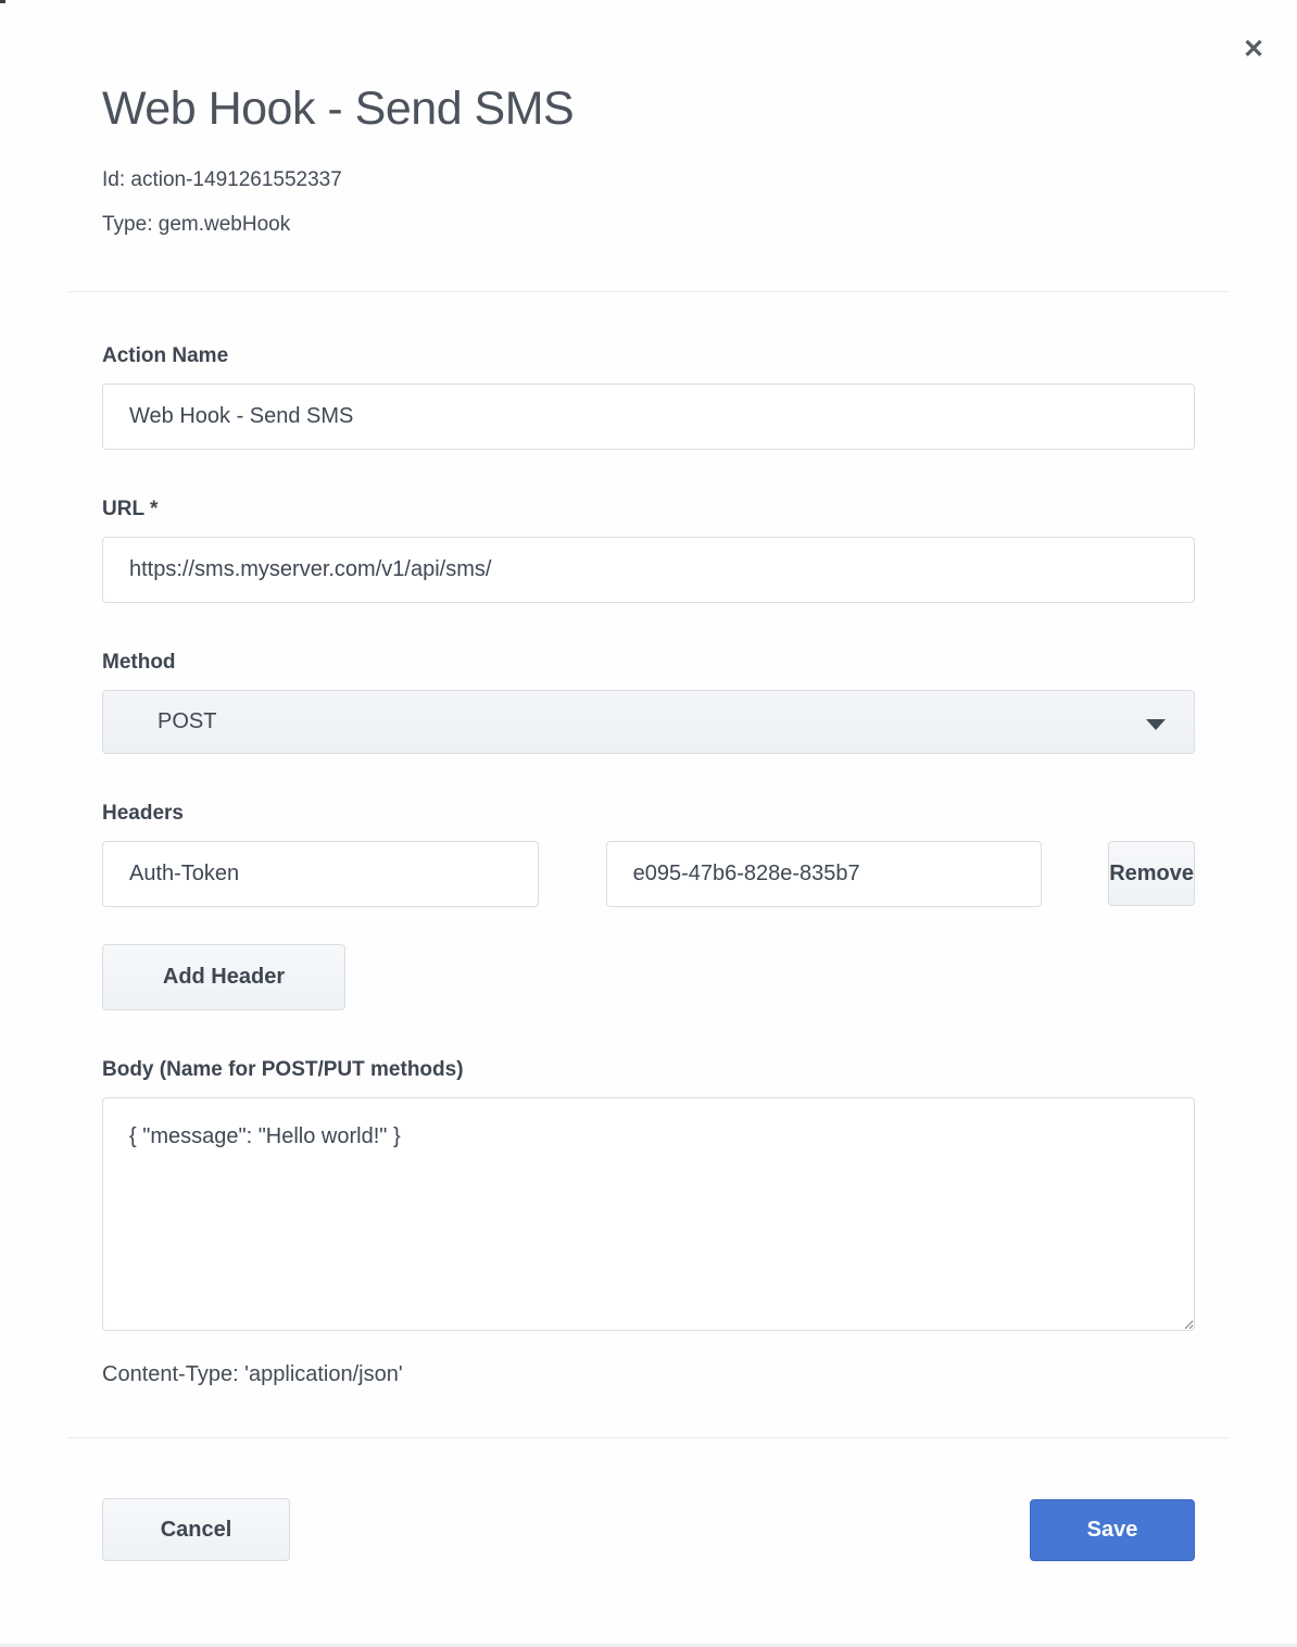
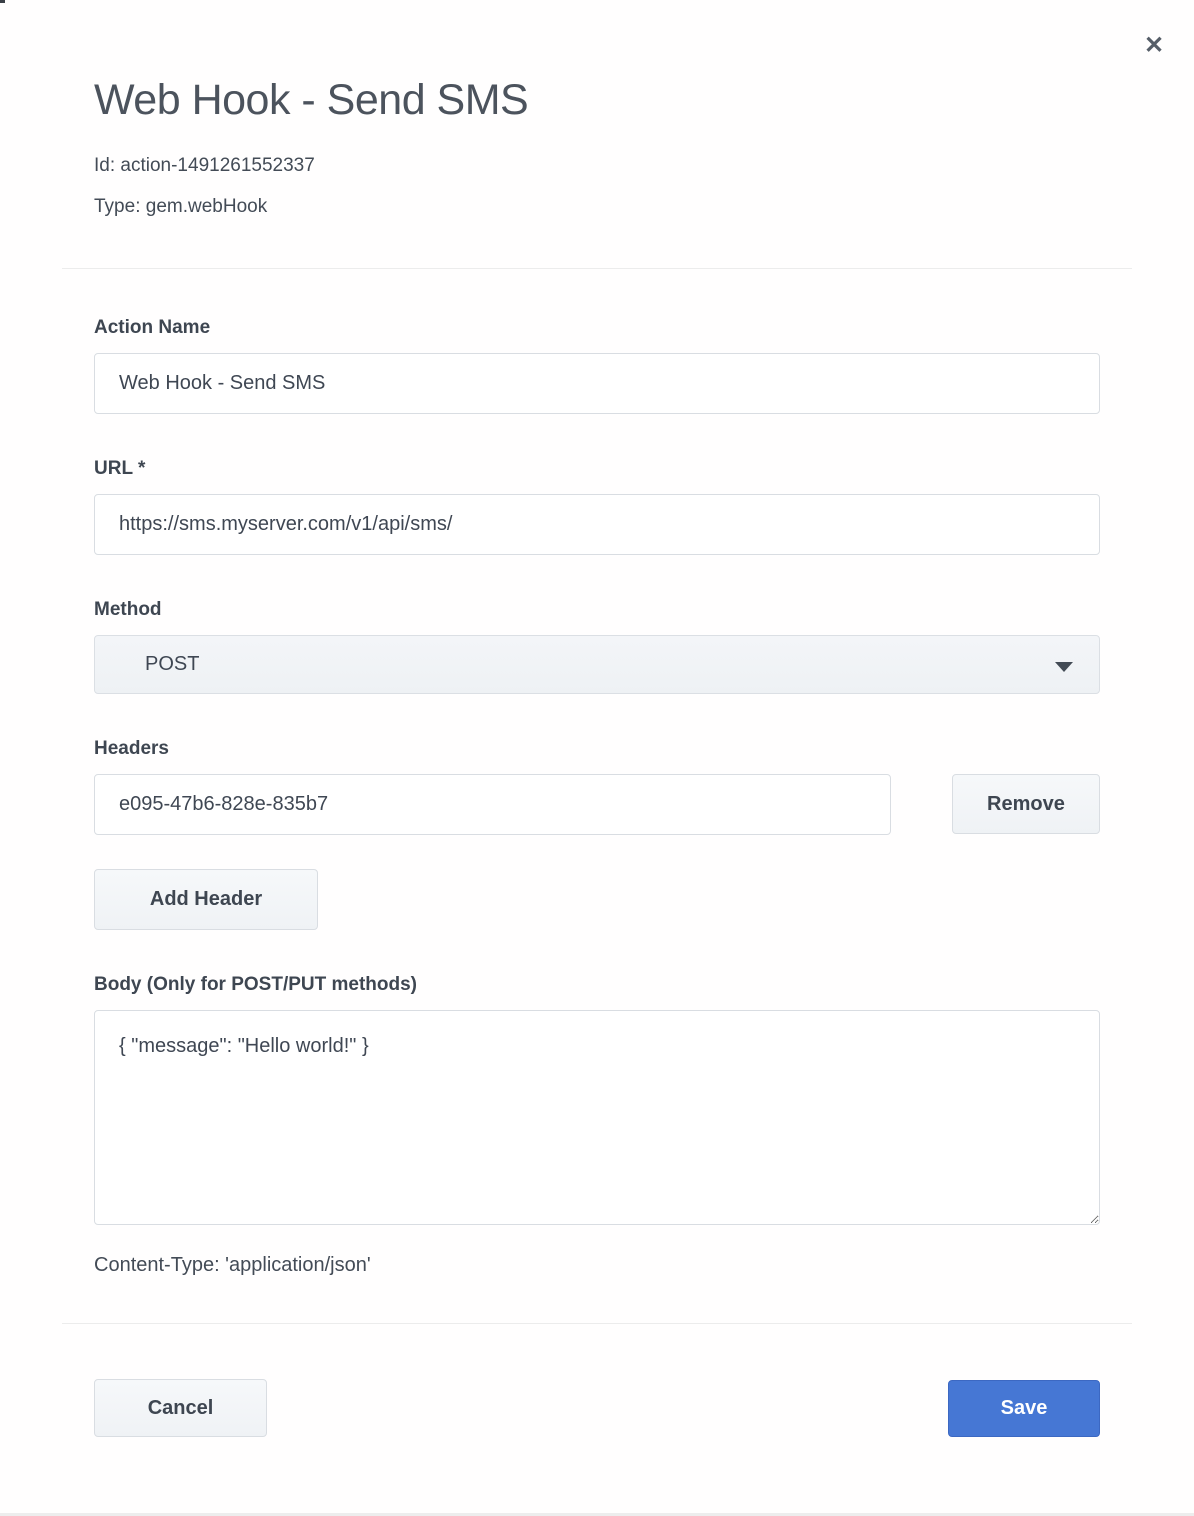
  ✕
  Web Hook - Send SMS
  Id: action-1491261552337
  Type: gem.webHook
  Action Name
  Web Hook - Send SMS
  URL *
  https://sms.myserver.com/v1/api/sms/
  Method
  POST
  Headers
- Auth-Token
  e095-47b6-828e-835b7
  Remove
  Add Header
- Body (Name for POST/PUT methods)
+ Body (Only for POST/PUT methods)
  { "message": "Hello world!" }
  Content-Type: 'application/json'
  Cancel
  Save
